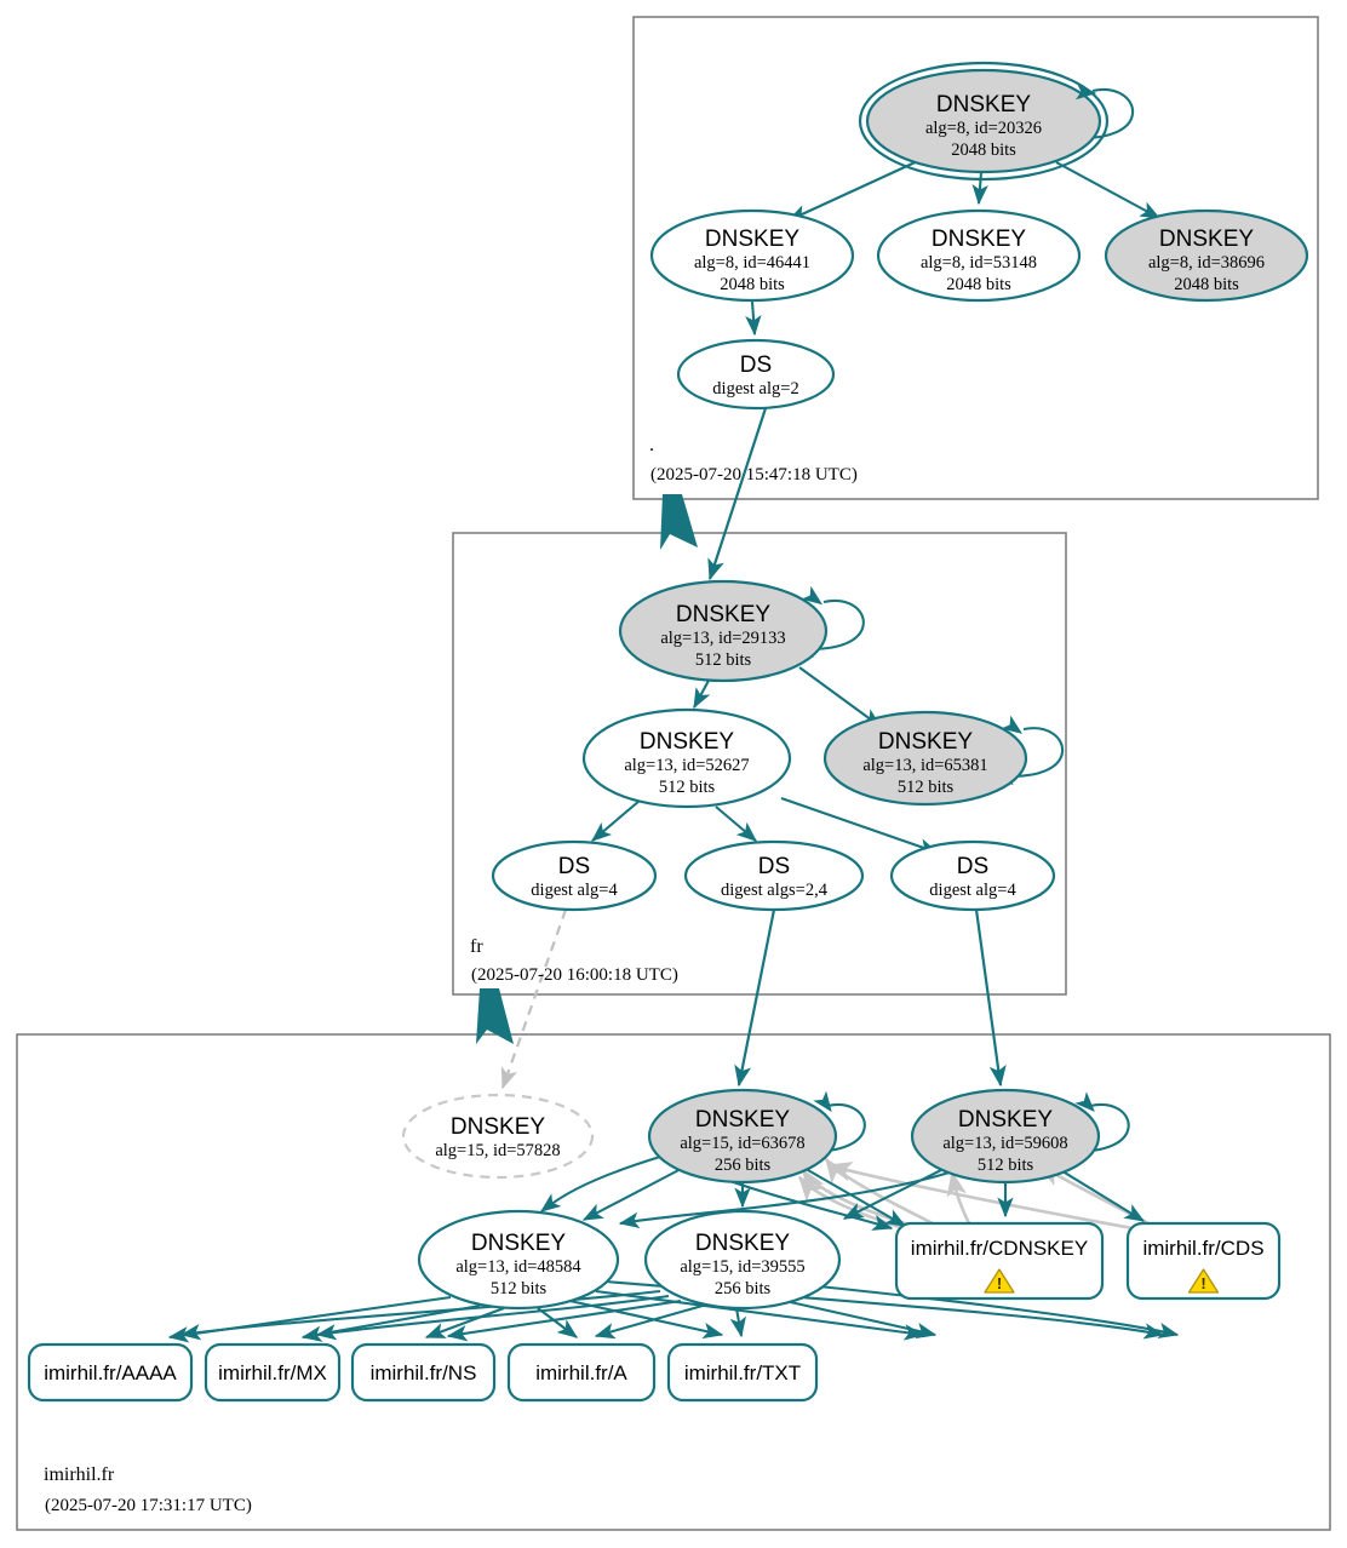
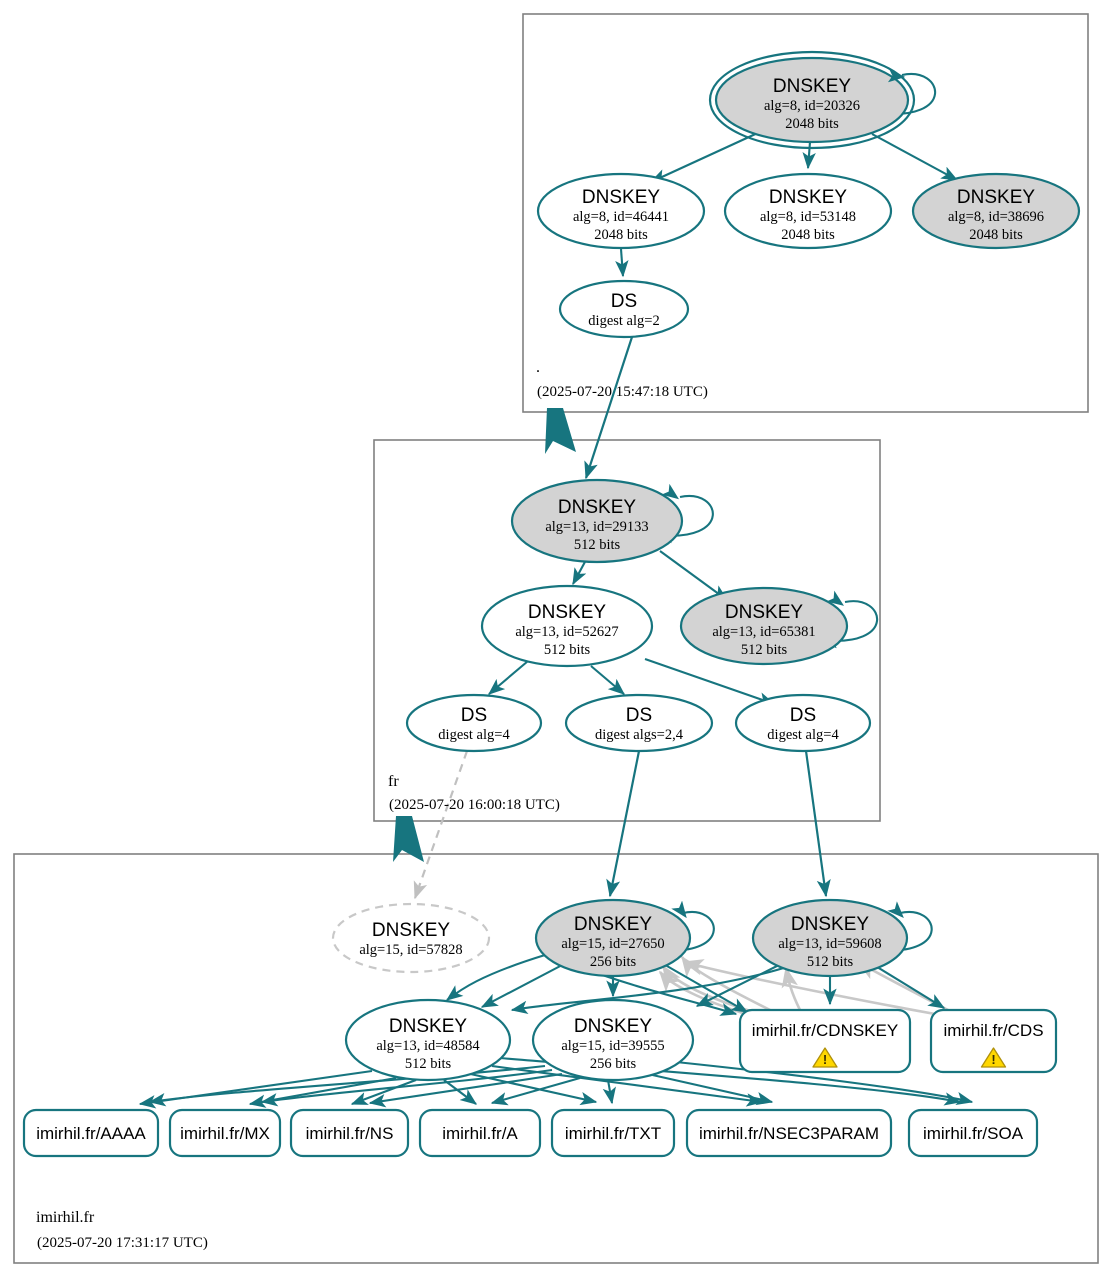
  DNSKEY
  alg=8, id=20326
  2048 bits
  DNSKEY
  alg=8, id=46441
  2048 bits
  DNSKEY
  alg=8, id=53148
  2048 bits
  DNSKEY
  alg=8, id=38696
  2048 bits
  DS
  digest alg=2
  DNSKEY
  alg=13, id=29133
  512 bits
  DNSKEY
  alg=13, id=52627
  512 bits
  DNSKEY
  alg=13, id=65381
  512 bits
  DS
  digest alg=4
  DS
  digest algs=2,4
  DS
  digest alg=4
  DNSKEY
  alg=15, id=57828
  DNSKEY
- alg=15, id=63678
+ alg=15, id=27650
  256 bits
  DNSKEY
  alg=13, id=59608
  512 bits
  DNSKEY
  alg=13, id=48584
  512 bits
  DNSKEY
  alg=15, id=39555
  256 bits
  imirhil.fr/CDNSKEY
  !
  imirhil.fr/CDS
  !
  imirhil.fr/AAAA
  imirhil.fr/MX
  imirhil.fr/NS
  imirhil.fr/A
  imirhil.fr/TXT
+ imirhil.fr/NSEC3PARAM
+ imirhil.fr/SOA
  .
  (2025-07-20 15:47:18 UTC)
  fr
  (2025-07-20 16:00:18 UTC)
  imirhil.fr
  (2025-07-20 17:31:17 UTC)
